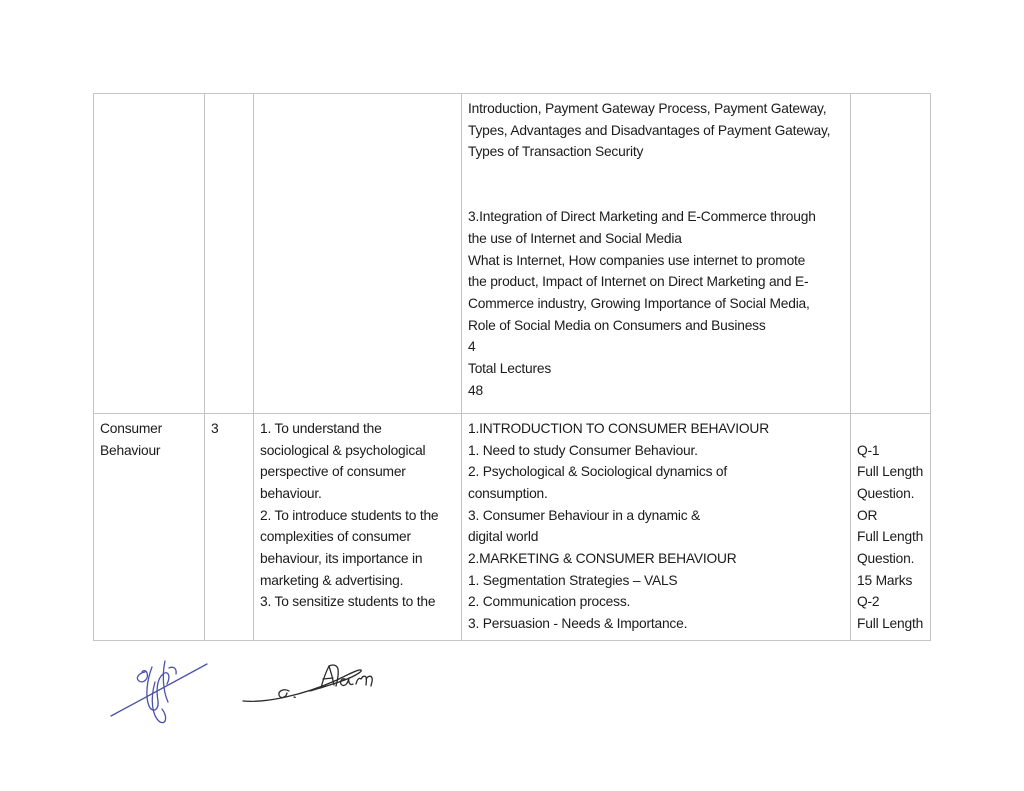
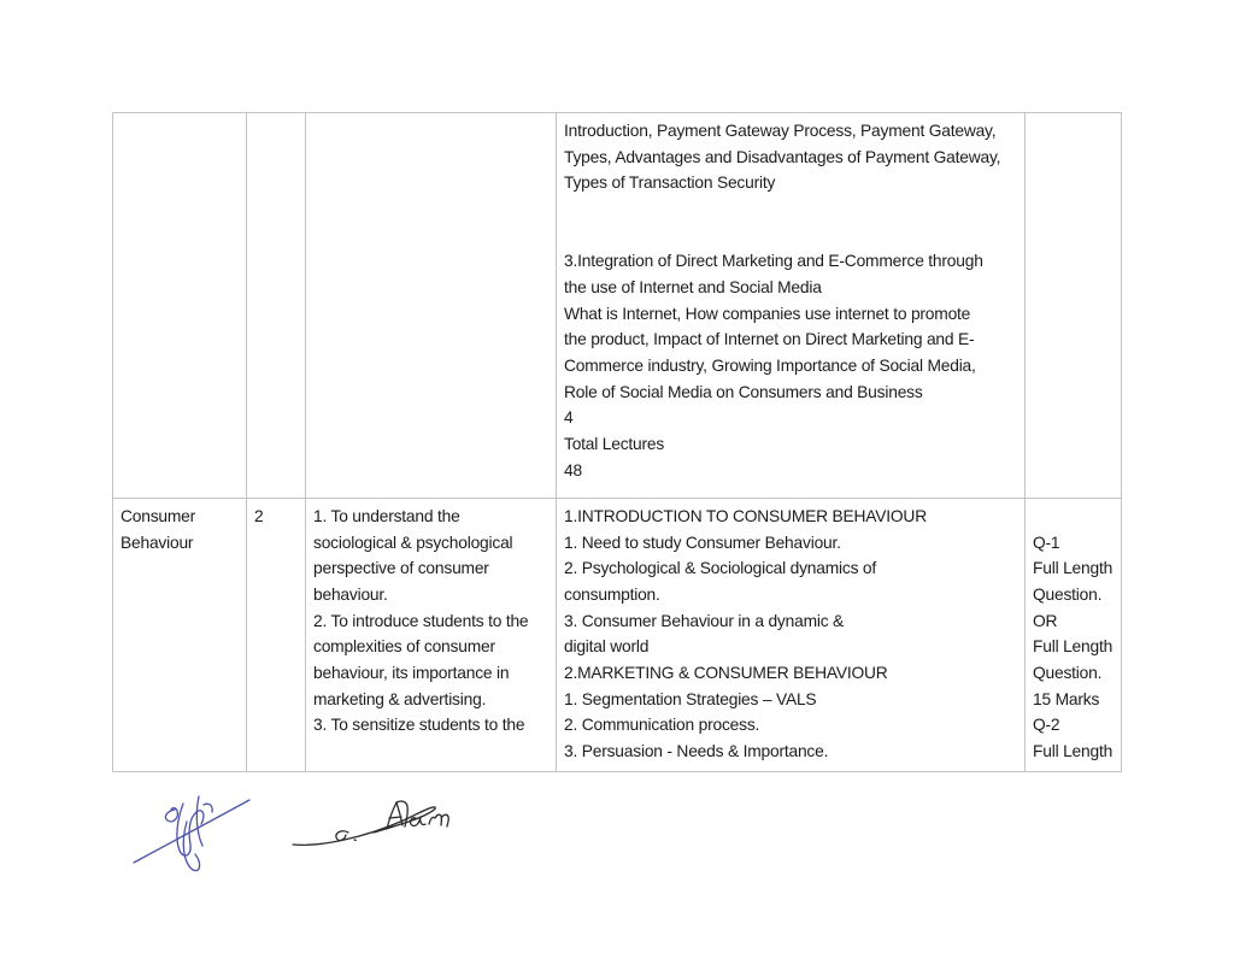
  			Introduction, Payment Gateway Process, Payment Gateway, Types, Advantages and Disadvantages of Payment Gateway, Types of Transaction Security 3.Integration of Direct Marketing and E-Commerce through the use of Internet and Social Media What is Internet, How companies use internet to promote the product, Impact of Internet on Direct Marketing and E- Commerce industry, Growing Importance of Social Media, Role of Social Media on Consumers and Business 4 Total Lectures 48
- Consumer Behaviour	3	1. To understand the sociological & psychological perspective of consumer behaviour. 2. To introduce students to the complexities of consumer behaviour, its importance in marketing & advertising. 3. To sensitize students to the	1.INTRODUCTION TO CONSUMER BEHAVIOUR 1. Need to study Consumer Behaviour. 2. Psychological & Sociological dynamics of consumption. 3. Consumer Behaviour in a dynamic & digital world 2.MARKETING & CONSUMER BEHAVIOUR 1. Segmentation Strategies – VALS 2. Communication process. 3. Persuasion - Needs & Importance.	Q-1 Full Length Question. OR Full Length Question. 15 Marks Q-2 Full Length
+ Consumer Behaviour	2	1. To understand the sociological & psychological perspective of consumer behaviour. 2. To introduce students to the complexities of consumer behaviour, its importance in marketing & advertising. 3. To sensitize students to the	1.INTRODUCTION TO CONSUMER BEHAVIOUR 1. Need to study Consumer Behaviour. 2. Psychological & Sociological dynamics of consumption. 3. Consumer Behaviour in a dynamic & digital world 2.MARKETING & CONSUMER BEHAVIOUR 1. Segmentation Strategies – VALS 2. Communication process. 3. Persuasion - Needs & Importance.	Q-1 Full Length Question. OR Full Length Question. 15 Marks Q-2 Full Length
